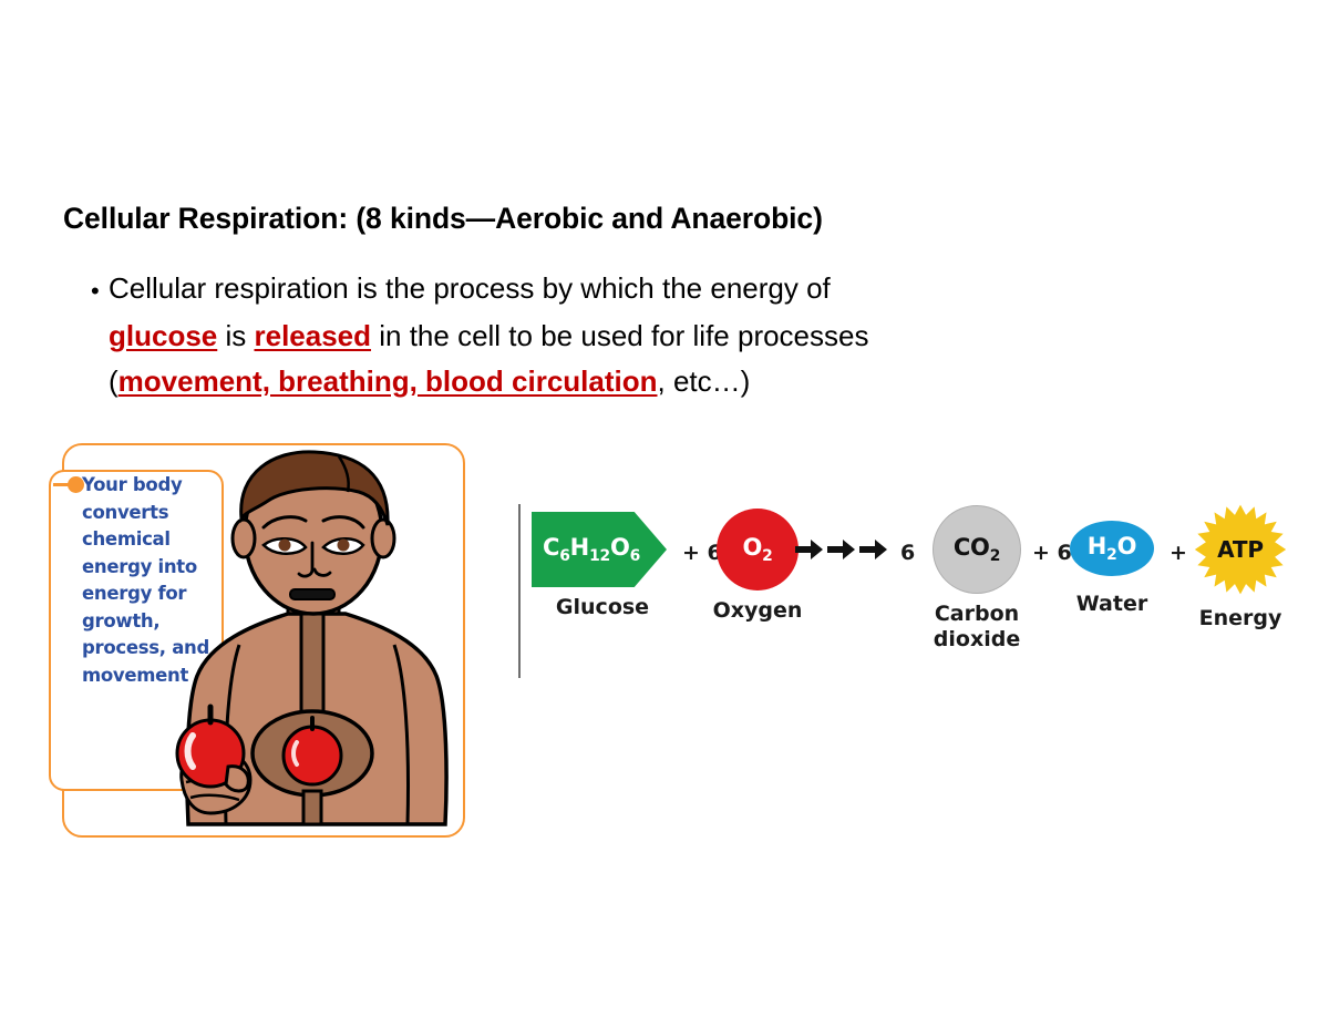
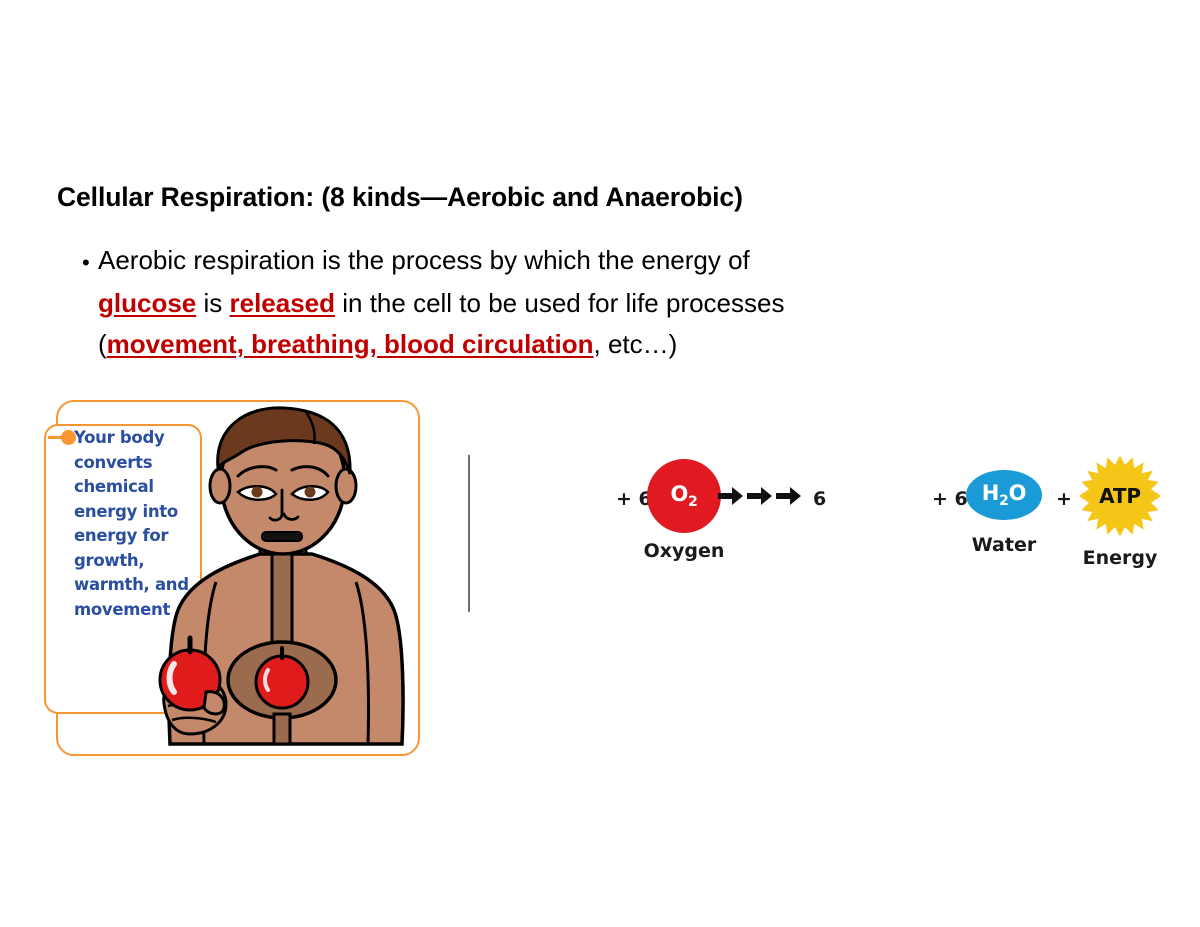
  Cellular Respiration: (8 kinds—Aerobic and Anaerobic)
- • Cellular respiration is the process by which the energy of
+ • Aerobic respiration is the process by which the energy of
  glucose is released in the cell to be used for life processes
  (movement, breathing, blood circulation, etc…)
- Your body converts chemical energy into energy for growth, process, and movement
+ Your body converts chemical energy into energy for growth, warmth, and movement
- C6H12O6
- Glucose
  + 6
  O2
  Oxygen
  6
- CO2
- Carbon
- dioxide
  + 6
  H2O
  Water
  +
  ATP
  Energy
